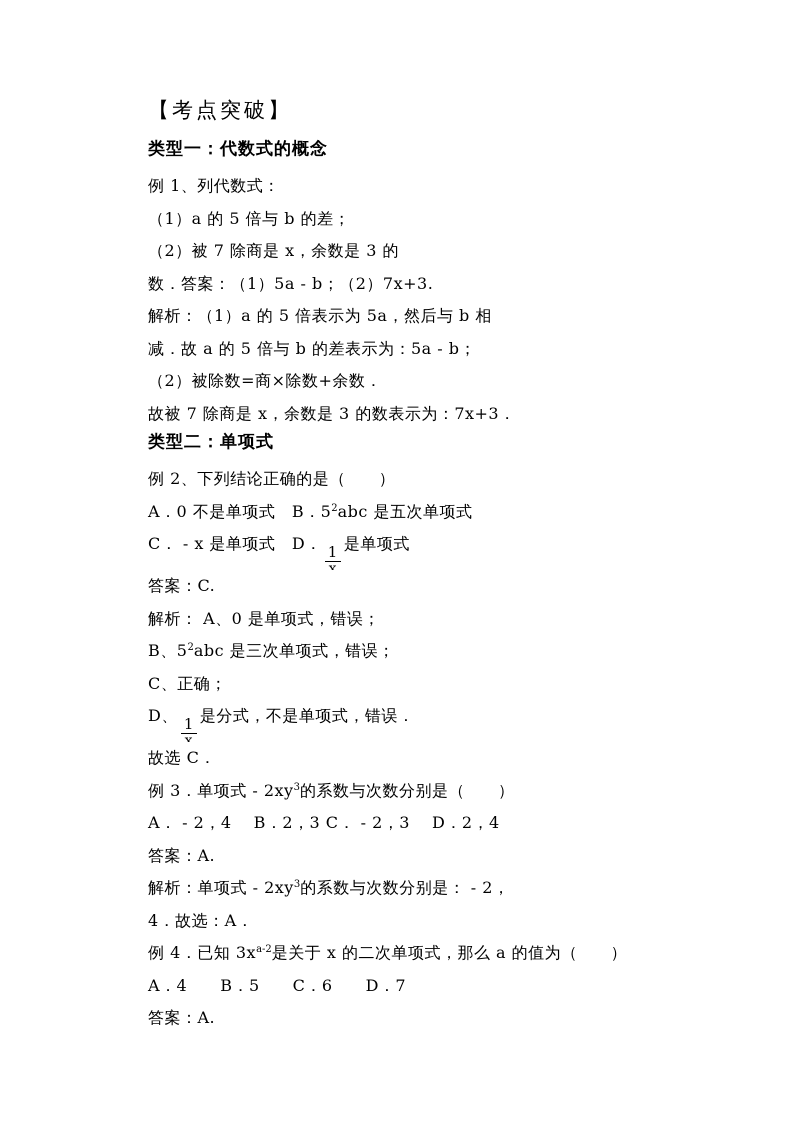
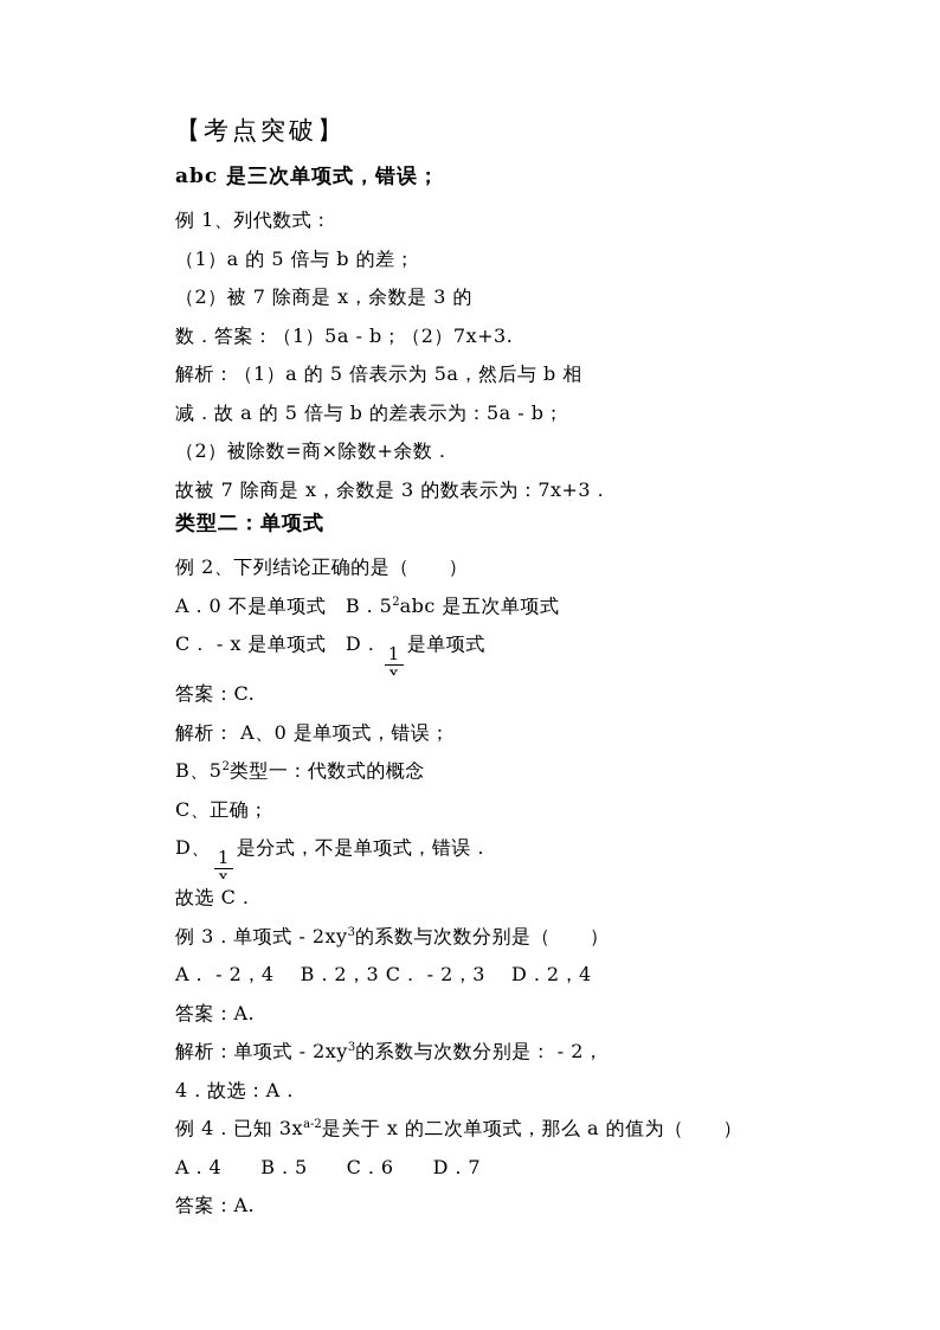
  【考点突破】
- 类型一：代数式的概念
+ abc 是三次单项式，错误；
  例 1、列代数式：
  （1）a 的 5 倍与 b 的差；
  （2）被 7 除商是 x，余数是 3 的
  数．答案：（1）5a - b；（2）7x+3.
  解析：（1）a 的 5 倍表示为 5a，然后与 b 相
  减．故 a 的 5 倍与 b 的差表示为：5a - b；
  （2）被除数=商×除数+余数．
  故被 7 除商是 x，余数是 3 的数表示为：7x+3．
  类型二：单项式
  例 2、下列结论正确的是（ ）
  A．0 不是单项式 B．52abc 是五次单项式
  C． - x 是单项式 D．
  1
  x
  是单项式
  答案：C.
  解析： A、0 是单项式，错误；
- B、52abc 是三次单项式，错误；
+ B、52类型一：代数式的概念
  C、正确；
  D、
  1
  x
  是分式，不是单项式，错误．
  故选 C．
  例 3．单项式 - 2xy3的系数与次数分别是（ ）
  A． - 2，4 B．2，3 C． - 2，3 D．2，4
  答案：A.
  解析：单项式 - 2xy3的系数与次数分别是： - 2，
  4．故选：A．
  例 4．已知 3xa-2是关于 x 的二次单项式，那么 a 的值为（ ）
  A．4 B．5 C．6 D．7
  答案：A.
